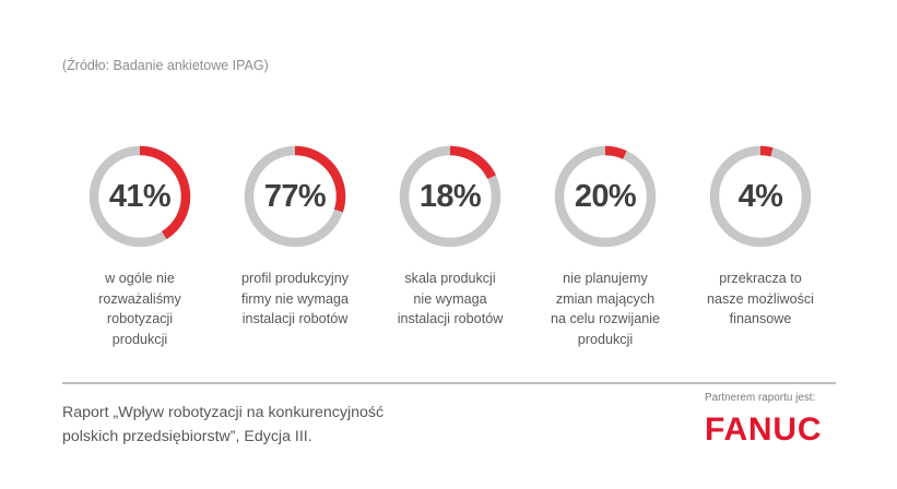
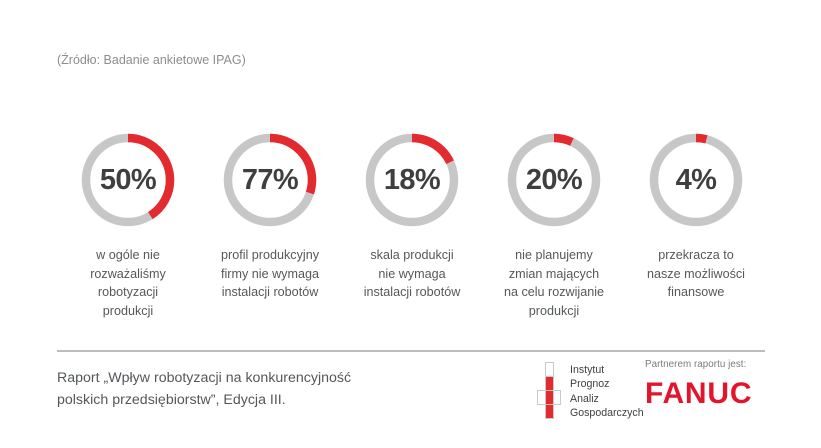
  (Źródło: Badanie ankietowe IPAG)
- 41%
+ 50%
  w ogóle nie
  rozważaliśmy
  robotyzacji
  produkcji
  77%
  profil produkcyjny
  firmy nie wymaga
  instalacji robotów
  18%
  skala produkcji
  nie wymaga
  instalacji robotów
  20%
  nie planujemy
  zmian mających
  na celu rozwijanie
  produkcji
  4%
  przekracza to
  nasze możliwości
  finansowe
  Raport „Wpływ robotyzacji na konkurencyjność
  polskich przedsiębiorstw”, Edycja III.
+ Instytut
+ Prognoz
+ Analiz
+ Gospodarczych
  Partnerem raportu jest:
  FANUC
